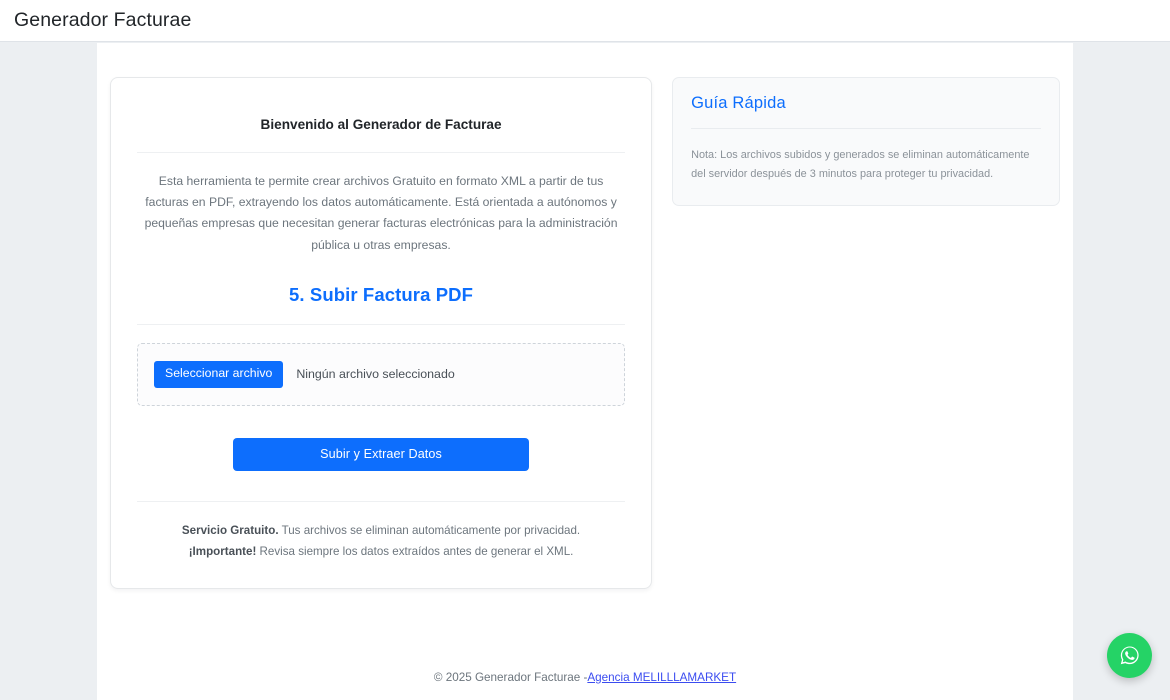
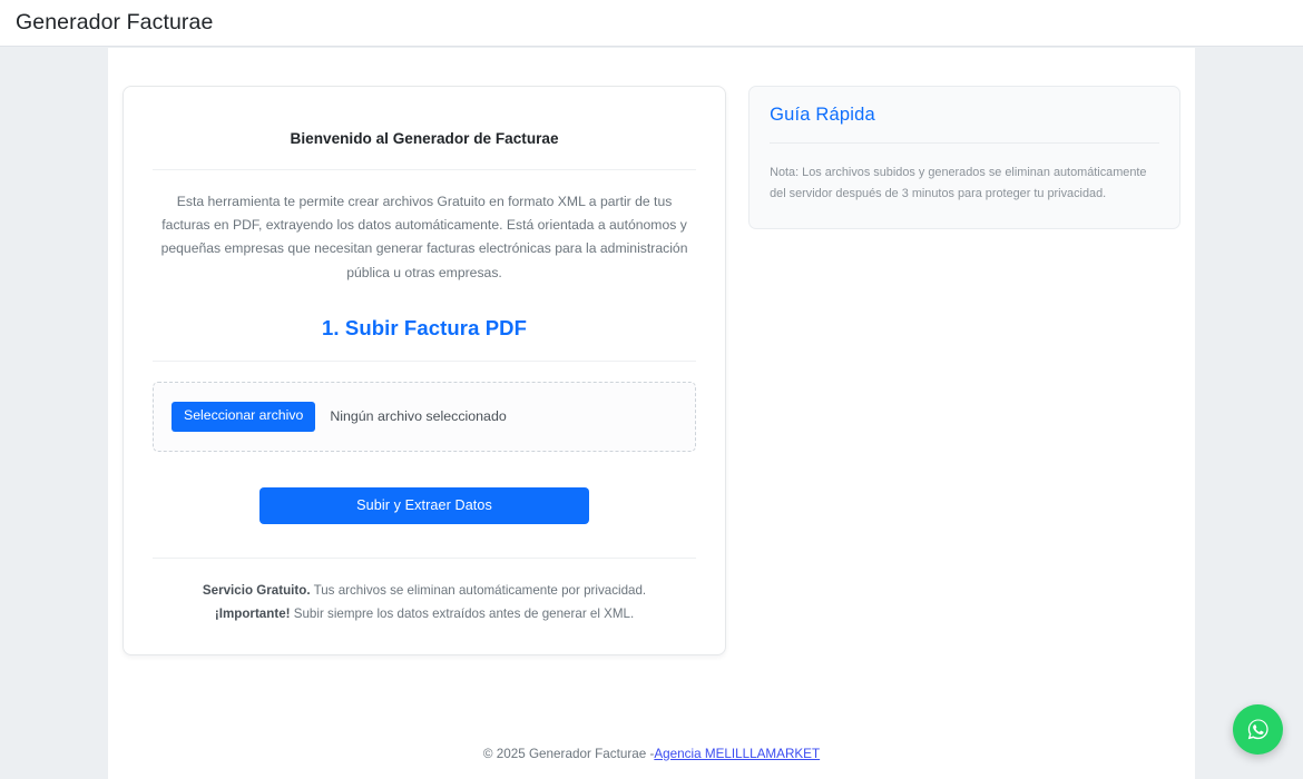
  Generador Facturae
  Bienvenido al Generador de Facturae
  Esta herramienta te permite crear archivos Gratuito en formato XML a partir de tus facturas en PDF, extrayendo los datos automáticamente. Está orientada a autónomos y pequeñas empresas que necesitan generar facturas electrónicas para la administración pública u otras empresas.
- 5. Subir Factura PDF
+ 1. Subir Factura PDF
  Seleccionar archivo
  Ningún archivo seleccionado
  Subir y Extraer Datos
  Servicio Gratuito. Tus archivos se eliminan automáticamente por privacidad.
- ¡Importante! Revisa siempre los datos extraídos antes de generar el XML.
+ ¡Importante! Subir siempre los datos extraídos antes de generar el XML.
  Guía Rápida
  Nota: Los archivos subidos y generados se eliminan automáticamente del servidor después de 3 minutos para proteger tu privacidad.
  © 2025 Generador Facturae -
  Agencia MELILLLAMARKET
